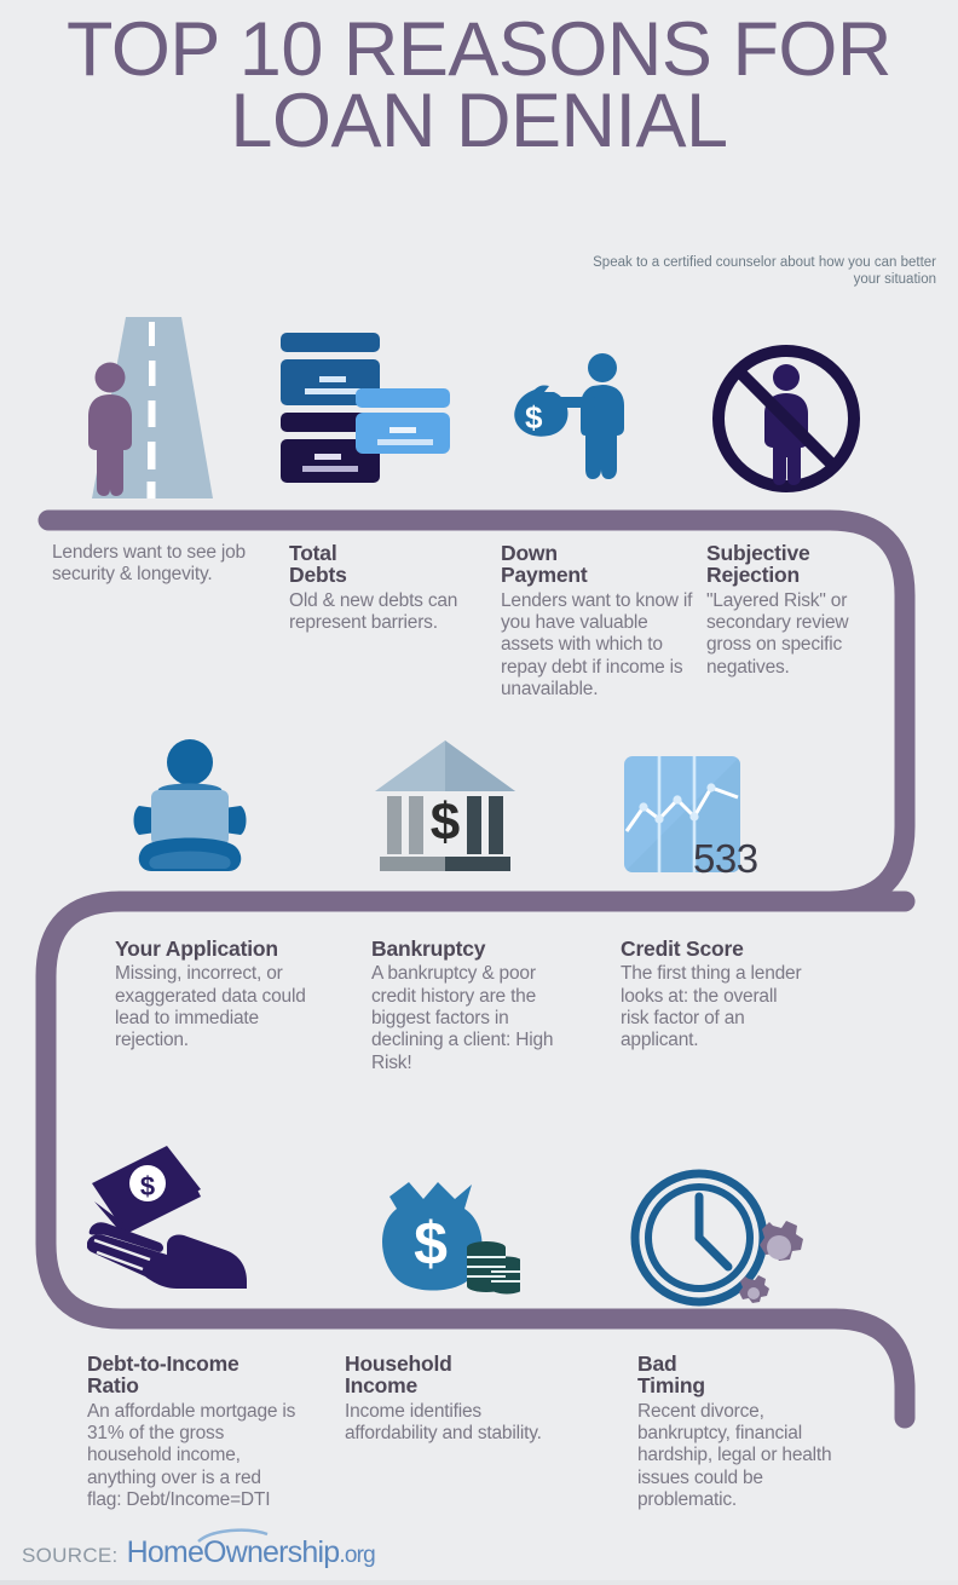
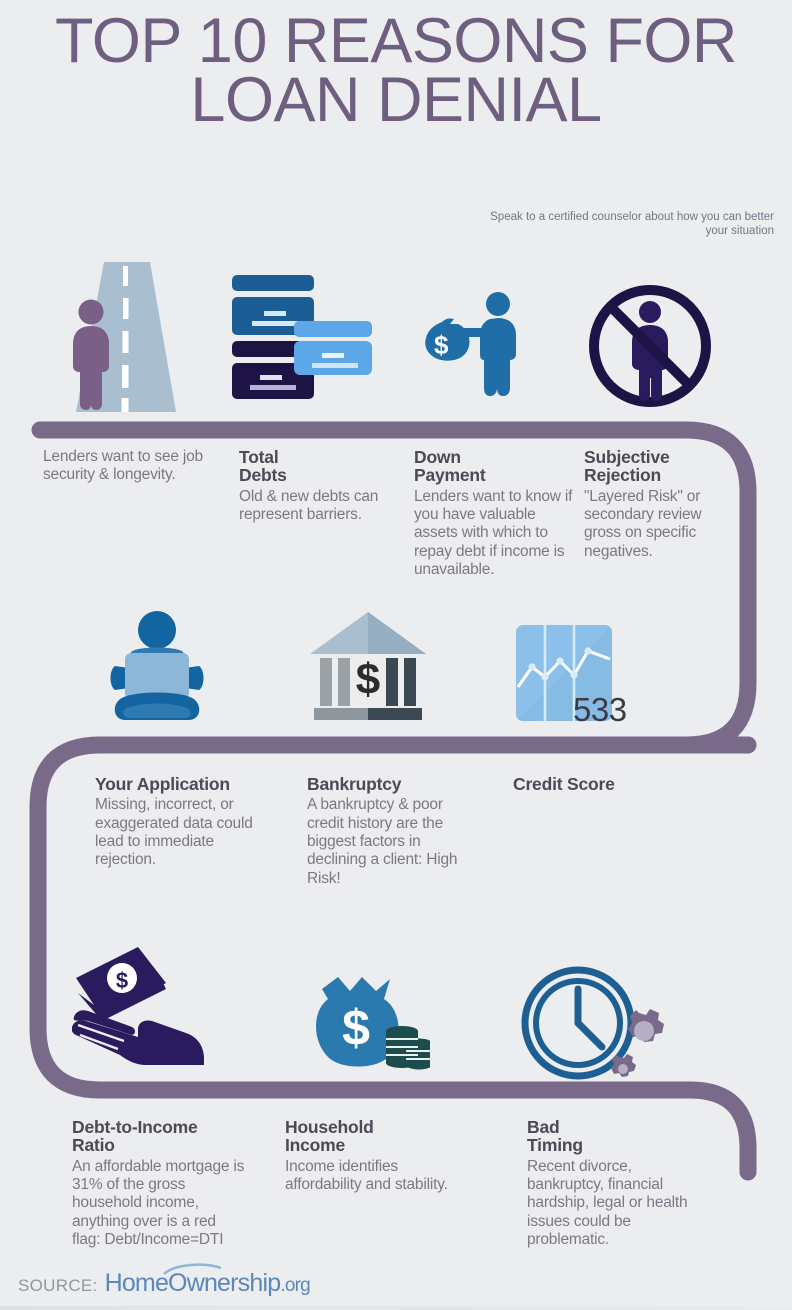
  TOP 10 REASONS FOR
  LOAN DENIAL
  Speak to a certified counselor about how you can better your situation
  $
  Lenders want to see job security & longevity.
  Total
  Debts
  Old & new debts can represent barriers.
  Down
  Payment
  Lenders want to know if you have valuable assets with which to repay debt if income is unavailable.
  Subjective
  Rejection
  "Layered Risk" or secondary review gross on specific negatives.
  $
  533
  Your Application
  Missing, incorrect, or exaggerated data could lead to immediate rejection.
  Bankruptcy
  A bankruptcy & poor credit history are the biggest factors in declining a client: High Risk!
  Credit Score
- The first thing a lender looks at: the overall risk factor of an applicant.
  $
  $
  Debt-to-Income
  Ratio
  An affordable mortgage is 31% of the gross household income, anything over is a red flag: Debt/Income=DTI
  Household
  Income
  Income identifies affordability and stability.
  Bad
  Timing
  Recent divorce, bankruptcy, financial hardship, legal or health issues could be problematic.
  SOURCE:
  HomeOwnership.org
